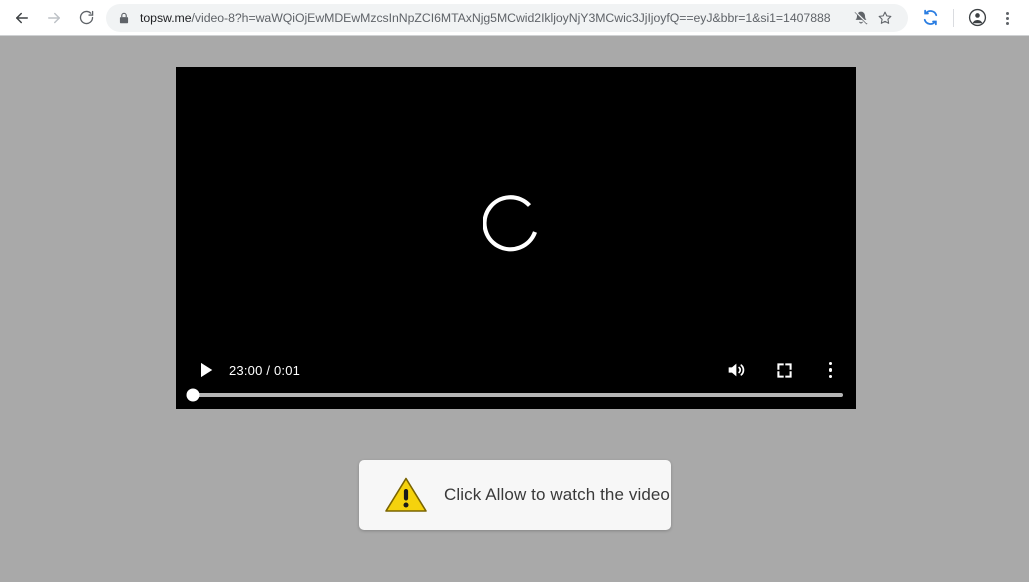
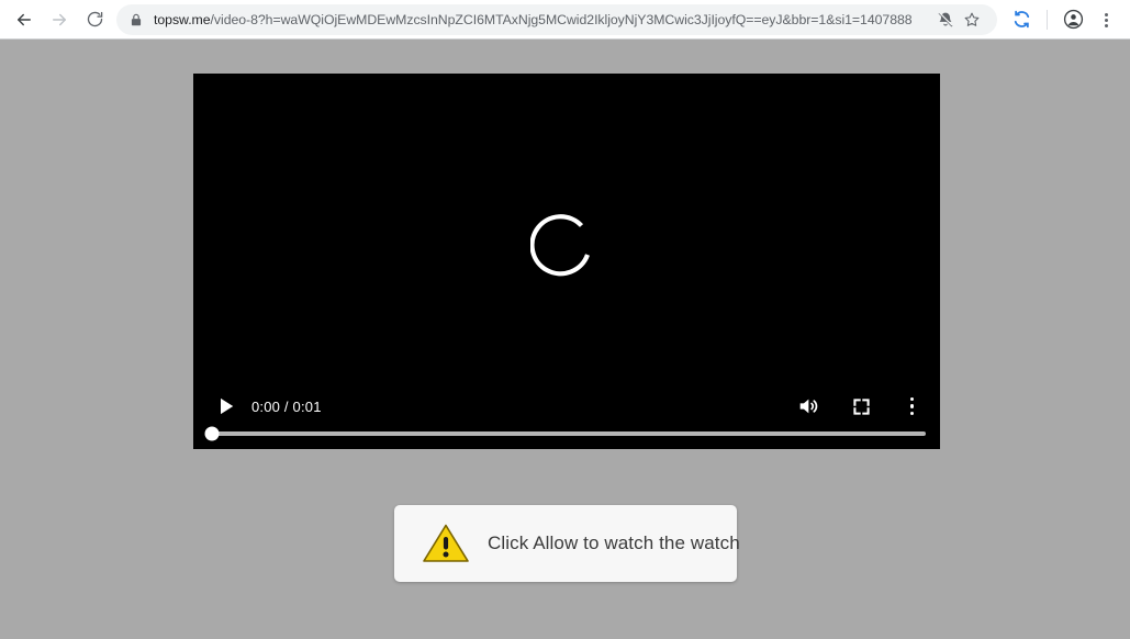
  topsw.me/video-8?h=waWQiOjEwMDEwMzcsInNpZCI6MTAxNjg5MCwid2IkljoyNjY3MCwic3JjIjoyfQ==eyJ&bbr=1&si1=1407888
- 23:00 / 0:01
+ 0:00 / 0:01
- Click Allow to watch the video
+ Click Allow to watch the watch
